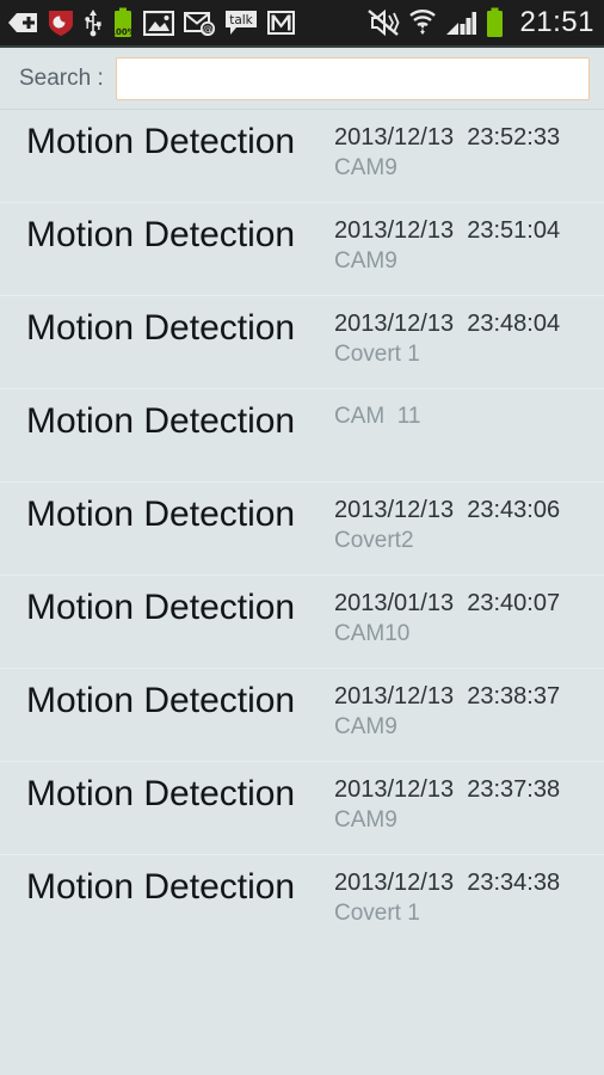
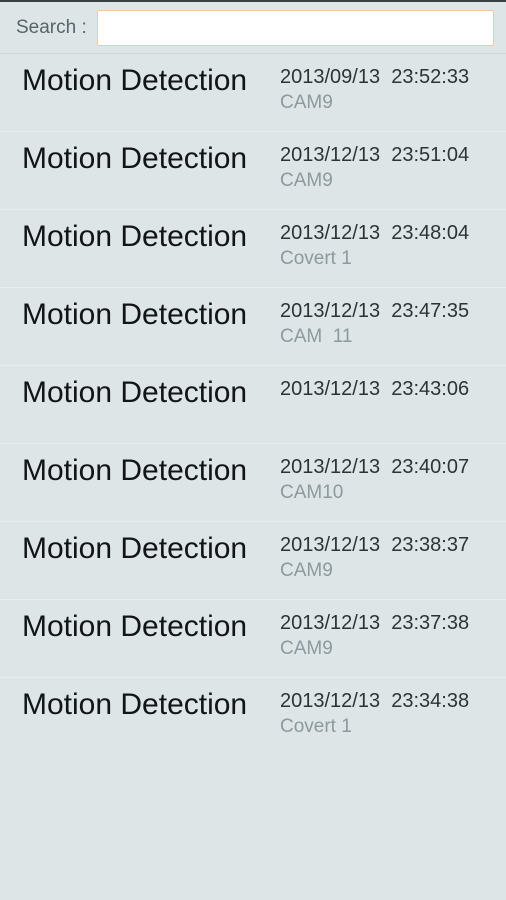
- 100%
- @
- talk
- 21:51
  Search :
  Motion Detection
- 2013/12/13 23:52:33
+ 2013/09/13 23:52:33
  CAM9
  Motion Detection
  2013/12/13 23:51:04
  CAM9
  Motion Detection
  2013/12/13 23:48:04
  Covert 1
  Motion Detection
+ 2013/12/13 23:47:35
  CAM 11
  Motion Detection
  2013/12/13 23:43:06
- Covert2
  Motion Detection
- 2013/01/13 23:40:07
+ 2013/12/13 23:40:07
  CAM10
  Motion Detection
  2013/12/13 23:38:37
  CAM9
  Motion Detection
  2013/12/13 23:37:38
  CAM9
  Motion Detection
  2013/12/13 23:34:38
  Covert 1
